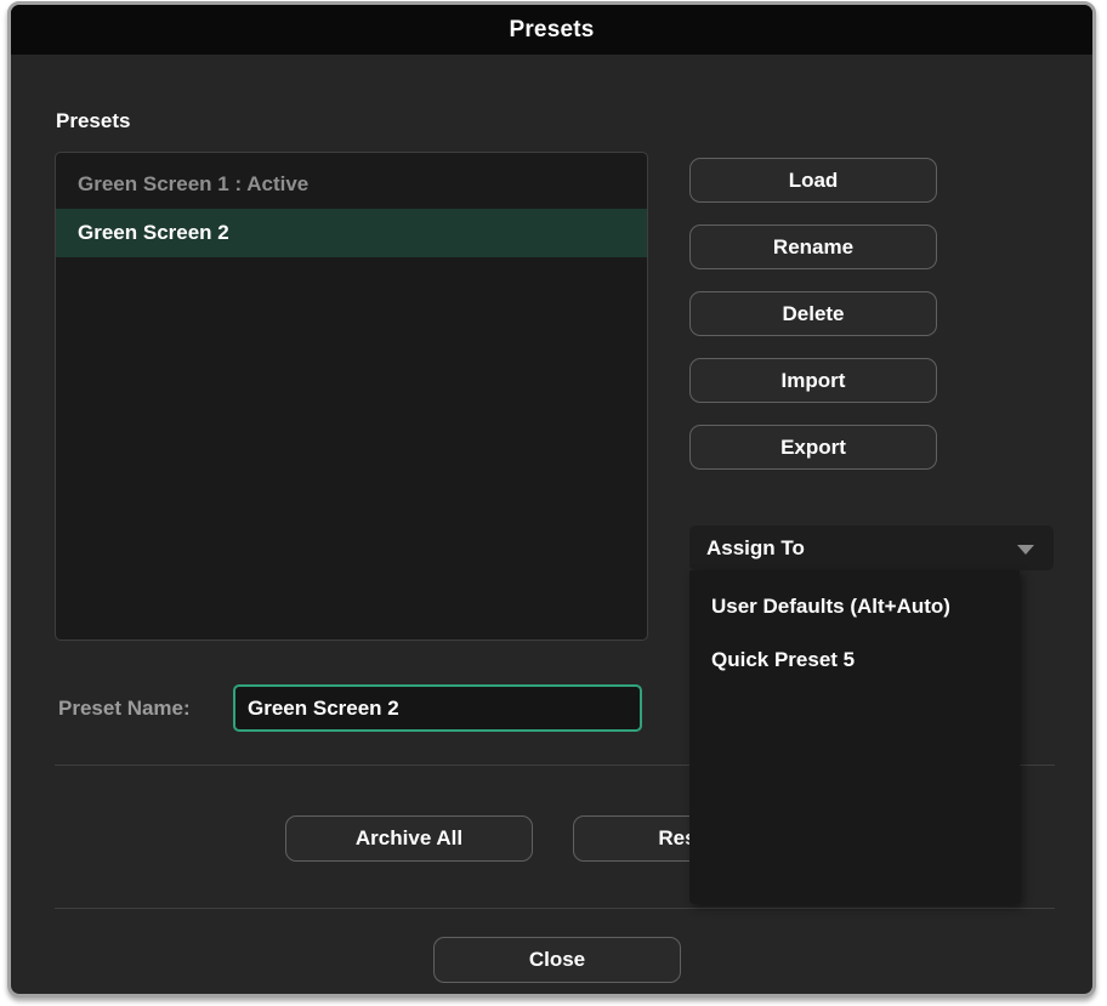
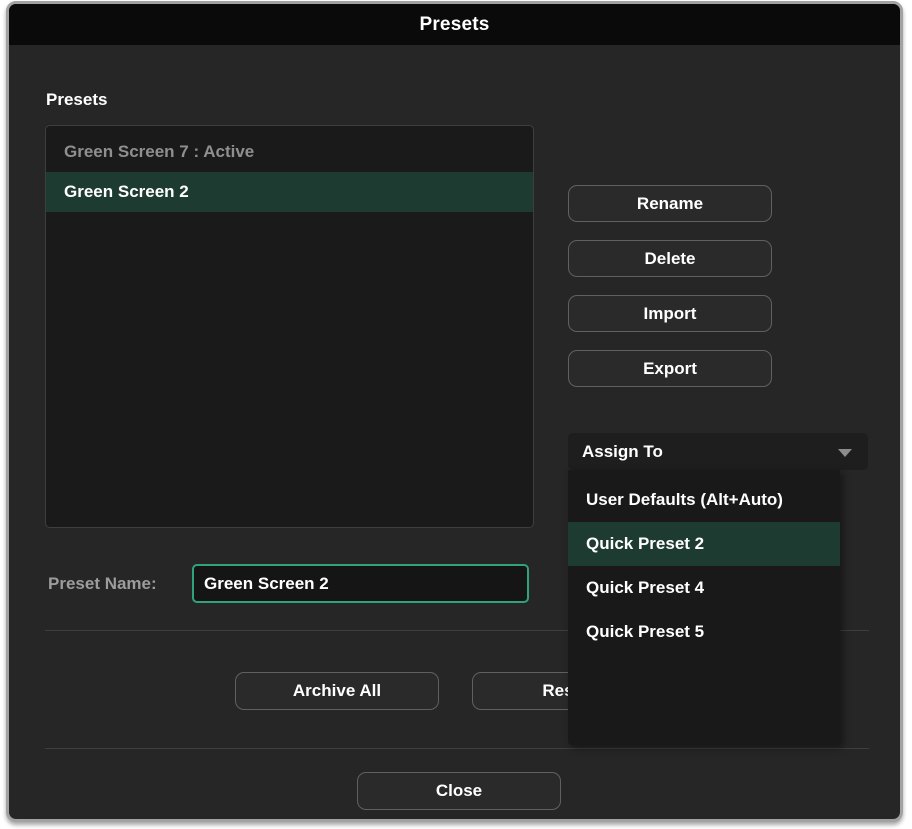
  Presets
  Presets
- Green Screen 1 : Active
+ Green Screen 7 : Active
  Green Screen 2
- Load
  Rename
  Delete
  Import
  Export
  Assign To
  User Defaults (Alt+Auto)
+ Quick Preset 2
+ Quick Preset 4
  Quick Preset 5
  Preset Name:
  Green Screen 2
  Archive All
  Close
